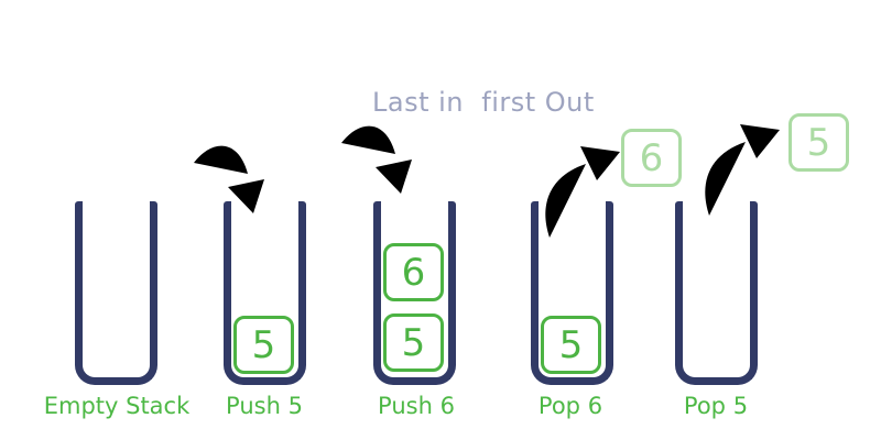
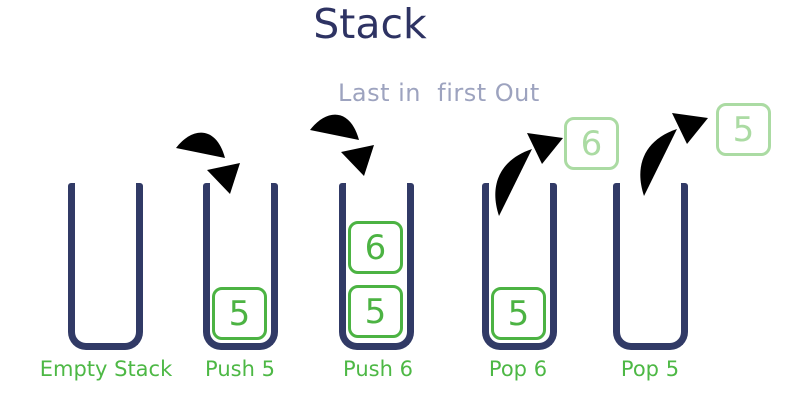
+ Stack
  Last in first Out
  Empty Stack
  5
  Push 5
  6
  5
  Push 6
  5
  6
  Pop 6
  5
  Pop 5
